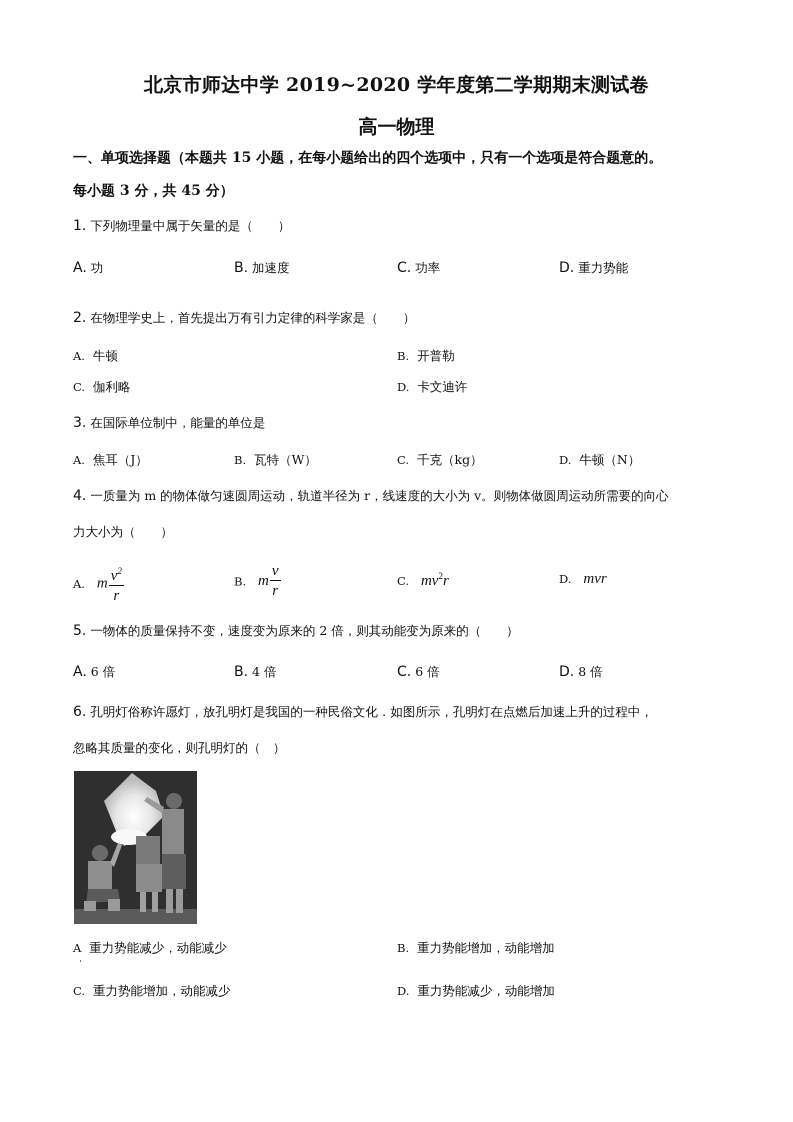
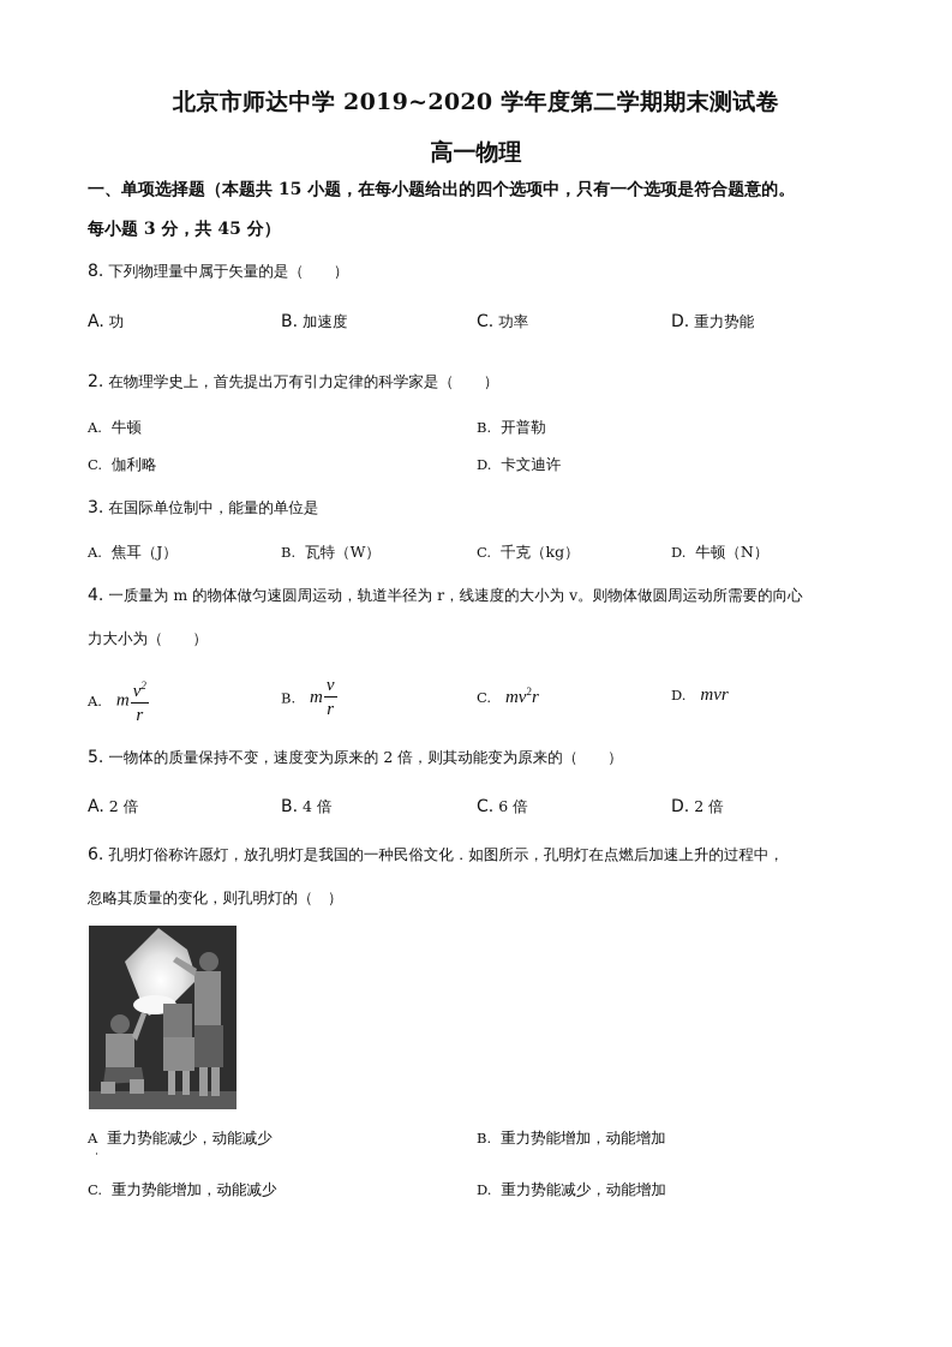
  北京市师达中学 2019~2020 学年度第二学期期末测试卷
  高一物理
  一、单项选择题（本题共 15 小题，在每小题给出的四个选项中，只有一个选项是符合题意的。
  每小题 3 分，共 45 分）
- 1. 下列物理量中属于矢量的是（ ）
+ 8. 下列物理量中属于矢量的是（ ）
  A. 功
  B. 加速度
  C. 功率
  D. 重力势能
  2. 在物理学史上，首先提出万有引力定律的科学家是（ ）
  A. 牛顿
  B. 开普勒
  C. 伽利略
  D. 卡文迪许
  3. 在国际单位制中，能量的单位是
  A. 焦耳（J）
  B. 瓦特（W）
  C. 千克（kg）
  D. 牛顿（N）
  4. 一质量为 m 的物体做匀速圆周运动，轨道半径为 r，线速度的大小为 v。则物体做圆周运动所需要的向心
  力大小为（ ）
  A. m
  v2
  r
  B. m
  v
  r
  C. mv2r
  D. mvr
  5. 一物体的质量保持不变，速度变为原来的 2 倍，则其动能变为原来的（ ）
- A. 6 倍
+ A. 2 倍
  B. 4 倍
  C. 6 倍
- D. 8 倍
+ D. 2 倍
  6. 孔明灯俗称许愿灯，放孔明灯是我国的一种民俗文化．如图所示，孔明灯在点燃后加速上升的过程中，
  忽略其质量的变化，则孔明灯的（ ）
  A 重力势能减少，动能减少
  B. 重力势能增加，动能增加
  C. 重力势能增加，动能减少
  D. 重力势能减少，动能增加
